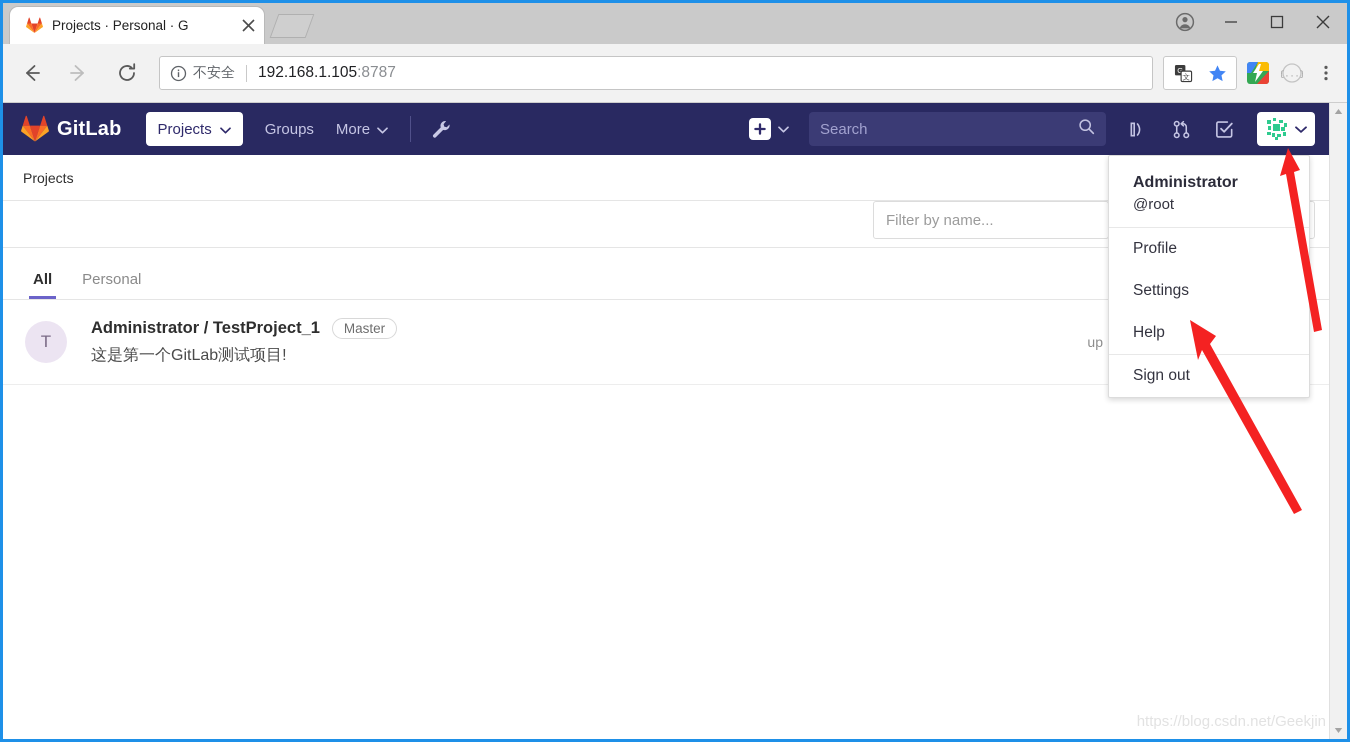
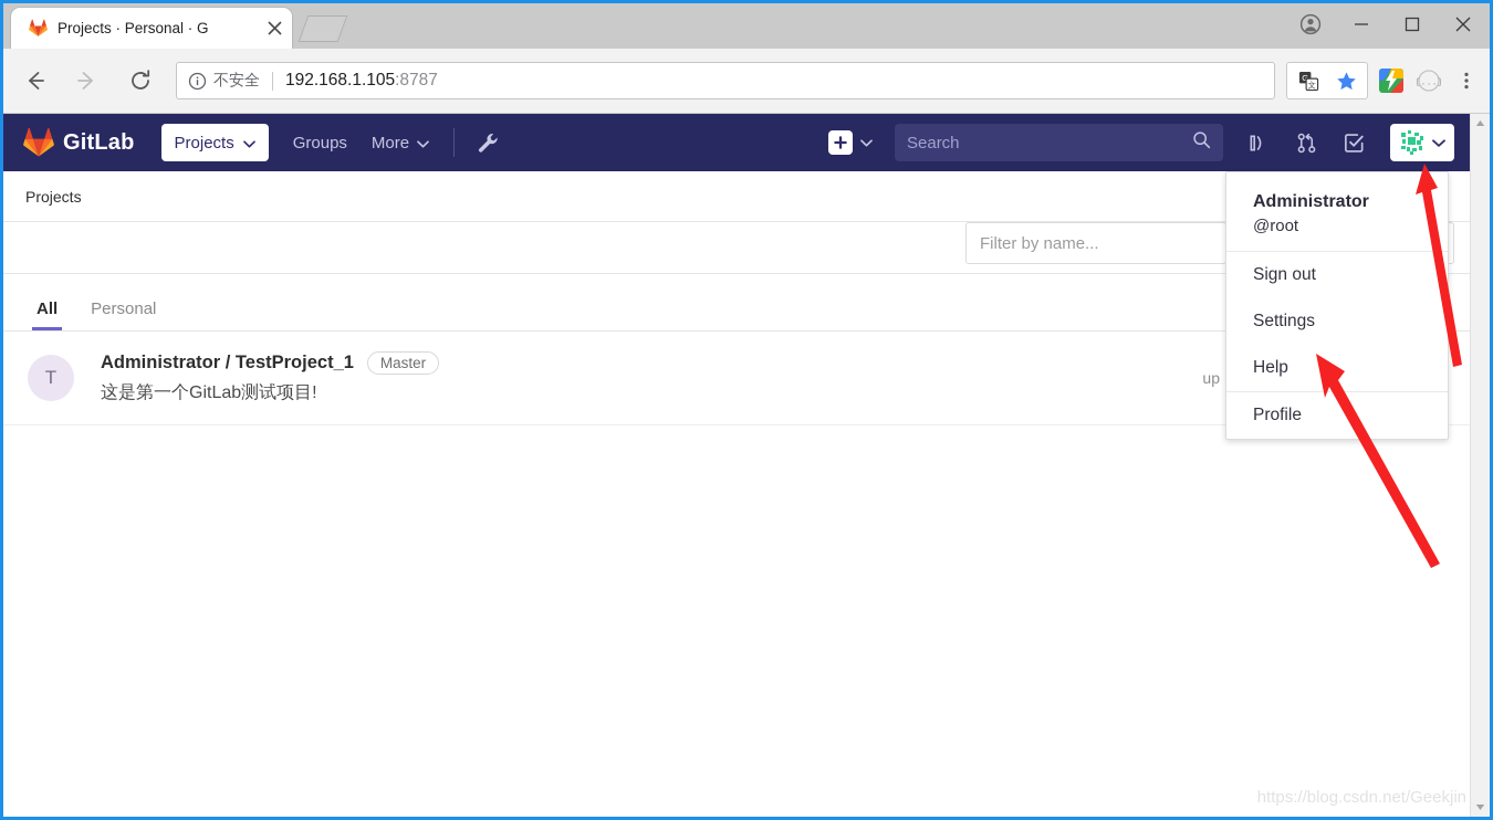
  Projects · Personal · G
  不安全
  192.168.1.105:8787
  G
  文
  {...}
  GitLab
  Projects
  Groups
  More
  Search
  Projects
  Filter by name...
  All
  Personal
  T
  Administrator / TestProject_1
  Master
  这是第一个GitLab测试项目!
  up
  https://blog.csdn.net/Geekjin
  Administrator
  @root
- Profile
+ Sign out
  Settings
  Help
- Sign out
+ Profile
